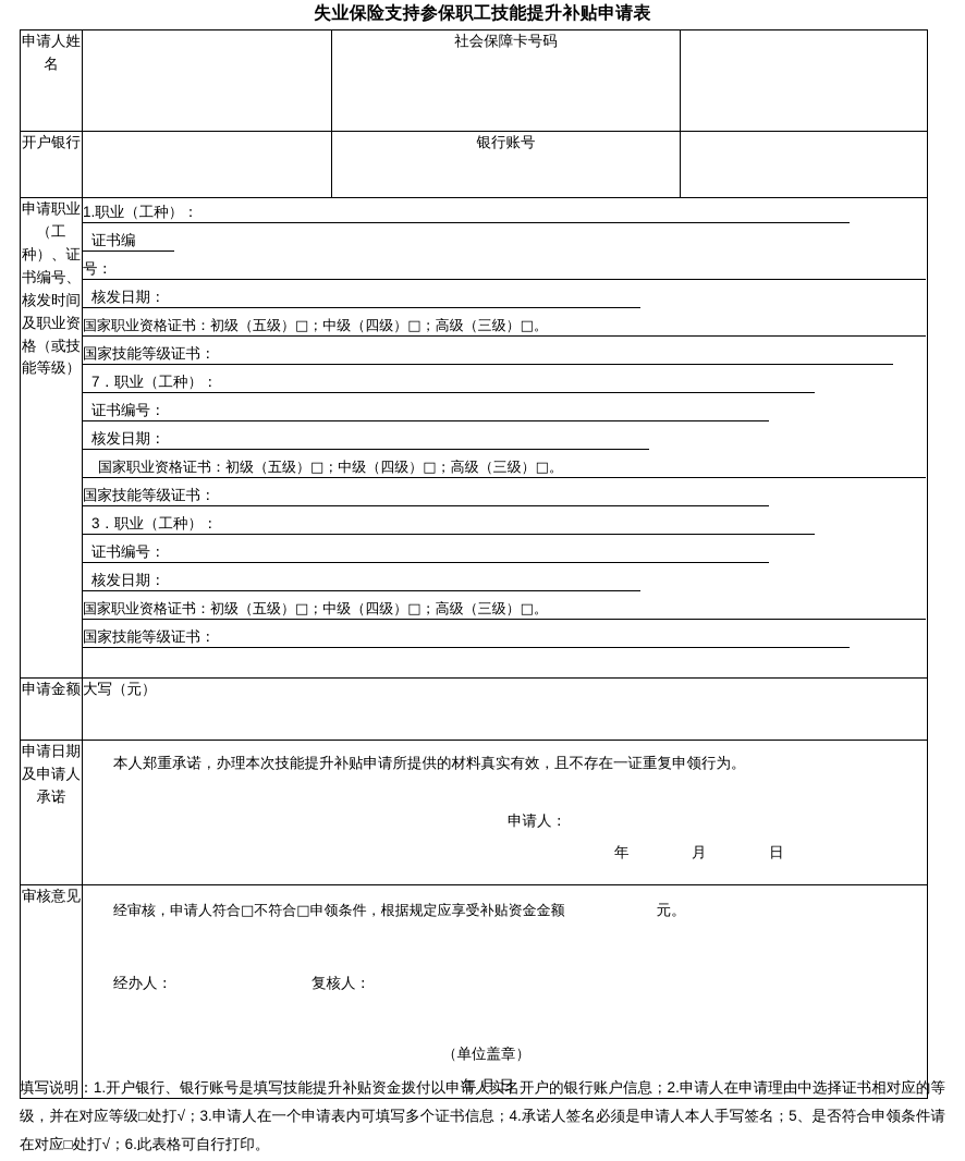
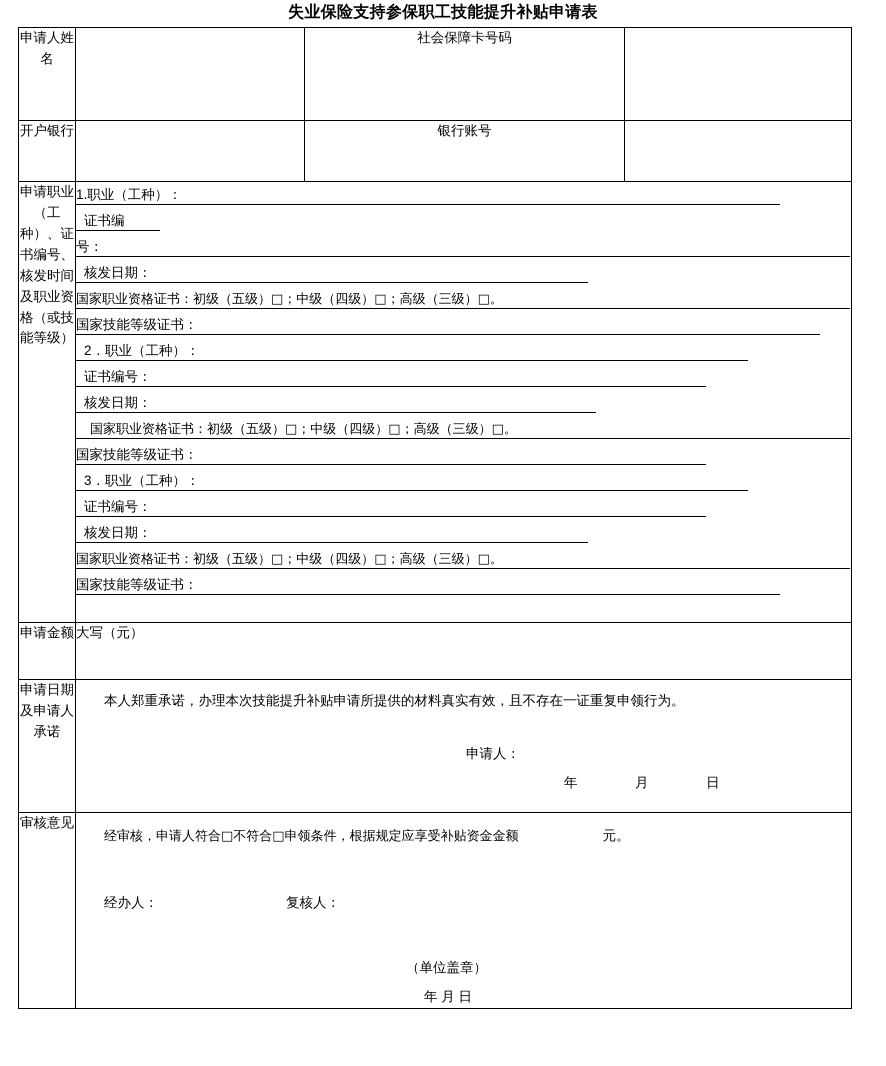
  失业保险支持参保职工技能提升补贴申请表
  申请人姓名		社会保障卡号码
  开户银行		银行账号
- 申请职业（工种）、证书编号、核发时间及职业资格（或技能等级）	1.职业（工种）： 证书编 号： 核发日期： 国家职业资格证书：初级（五级）□；中级（四级）□；高级（三级）□。 国家技能等级证书： 7．职业（工种）： 证书编号： 核发日期： 国家职业资格证书：初级（五级）□；中级（四级）□；高级（三级）□。 国家技能等级证书： 3．职业（工种）： 证书编号： 核发日期： 国家职业资格证书：初级（五级）□；中级（四级）□；高级（三级）□。 国家技能等级证书：
+ 申请职业（工种）、证书编号、核发时间及职业资格（或技能等级）	1.职业（工种）： 证书编 号： 核发日期： 国家职业资格证书：初级（五级）□；中级（四级）□；高级（三级）□。 国家技能等级证书： 2．职业（工种）： 证书编号： 核发日期： 国家职业资格证书：初级（五级）□；中级（四级）□；高级（三级）□。 国家技能等级证书： 3．职业（工种）： 证书编号： 核发日期： 国家职业资格证书：初级（五级）□；中级（四级）□；高级（三级）□。 国家技能等级证书：
  申请金额	大写（元）
  申请日期及申请人承诺	本人郑重承诺，办理本次技能提升补贴申请所提供的材料真实有效，且不存在一证重复申领行为。 申请人： 年 月 日
  审核意见	经审核，申请人符合□不符合□申领条件，根据规定应享受补贴资金金额 元。 经办人： 复核人： （单位盖章） 年 月 日
- 填写说明：1.开户银行、银行账号是填写技能提升补贴资金拨付以申请人实名开户的银行账户信息；2.申请人在申请理由中选择证书相对应的等级，并在对应等级□处打√；3.申请人在一个申请表内可填写多个证书信息；4.承诺人签名必须是申请人本人手写签名；5、是否符合申领条件请在对应□处打√；6.此表格可自行打印。
